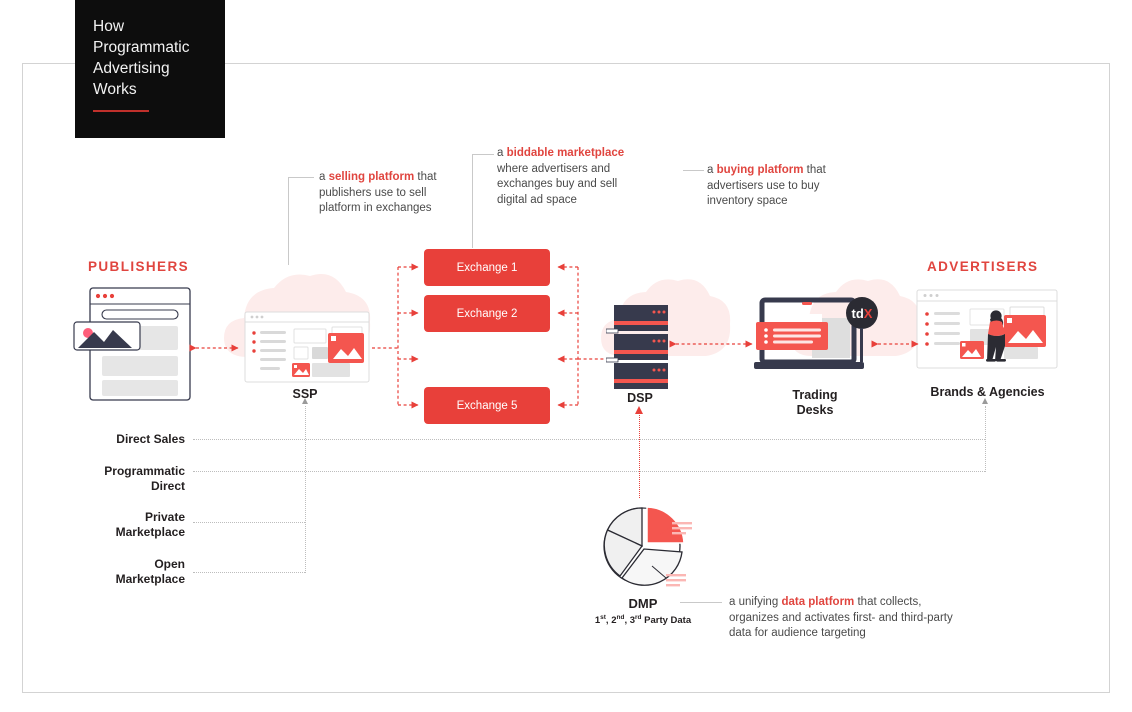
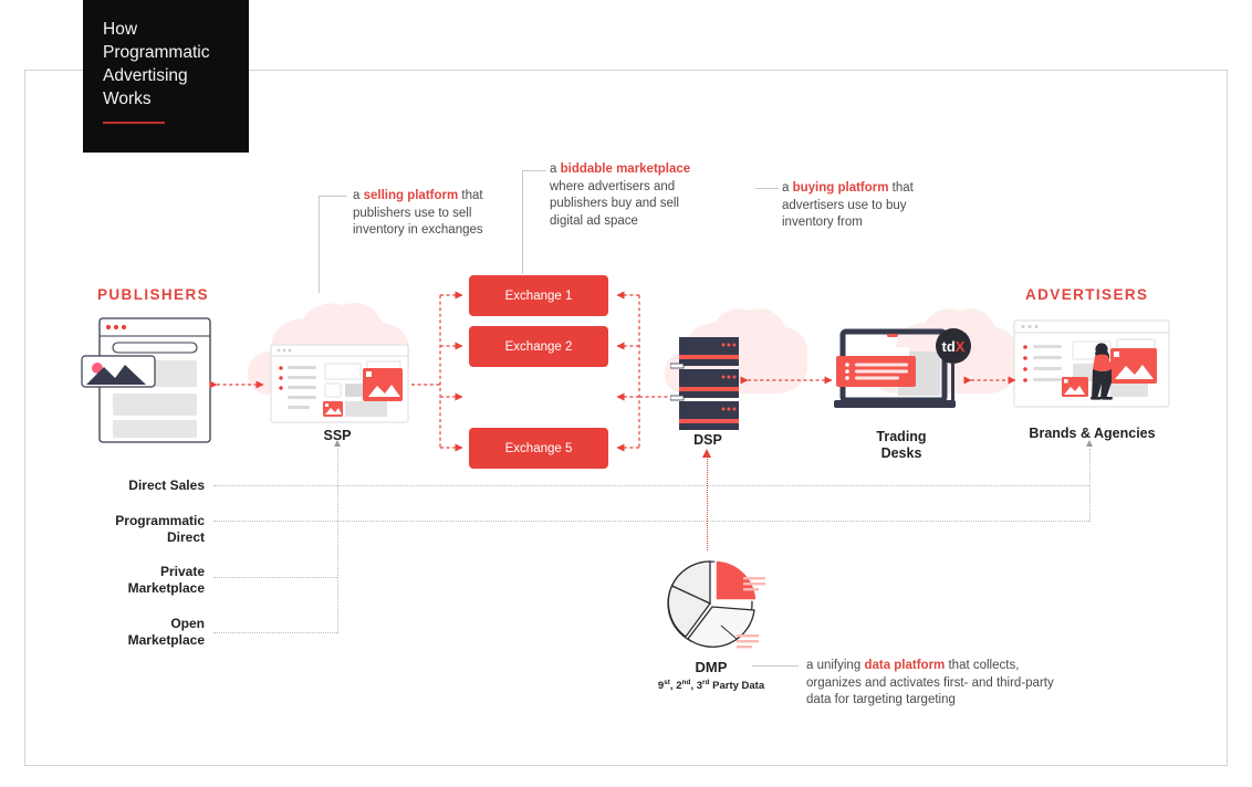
  tdX
  Exchange 1
  Exchange 2
  Exchange 5
  PUBLISHERS
  ADVERTISERS
  SSP
  DSP
  Trading
  Desks
  Brands & Agencies
  DMP
- 1 , 2 , 3 Party Data
+ 9 , 2 , 3 Party Data
  Direct Sales
  Programmatic
  Direct
  Private
  Marketplace
  Open
  Marketplace
- a selling platform that publishers use to sell platform in exchanges
+ a selling platform that publishers use to sell inventory in exchanges
- a biddable marketplace where advertisers and exchanges buy and sell digital ad space
+ a biddable marketplace where advertisers and publishers buy and sell digital ad space
- a buying platform that advertisers use to buy inventory space
+ a buying platform that advertisers use to buy inventory from
- a unifying data platform that collects, organizes and activates first- and third-party data for audience targeting
+ a unifying data platform that collects, organizes and activates first- and third-party data for targeting targeting
  How
  Programmatic
  Advertising
  Works
